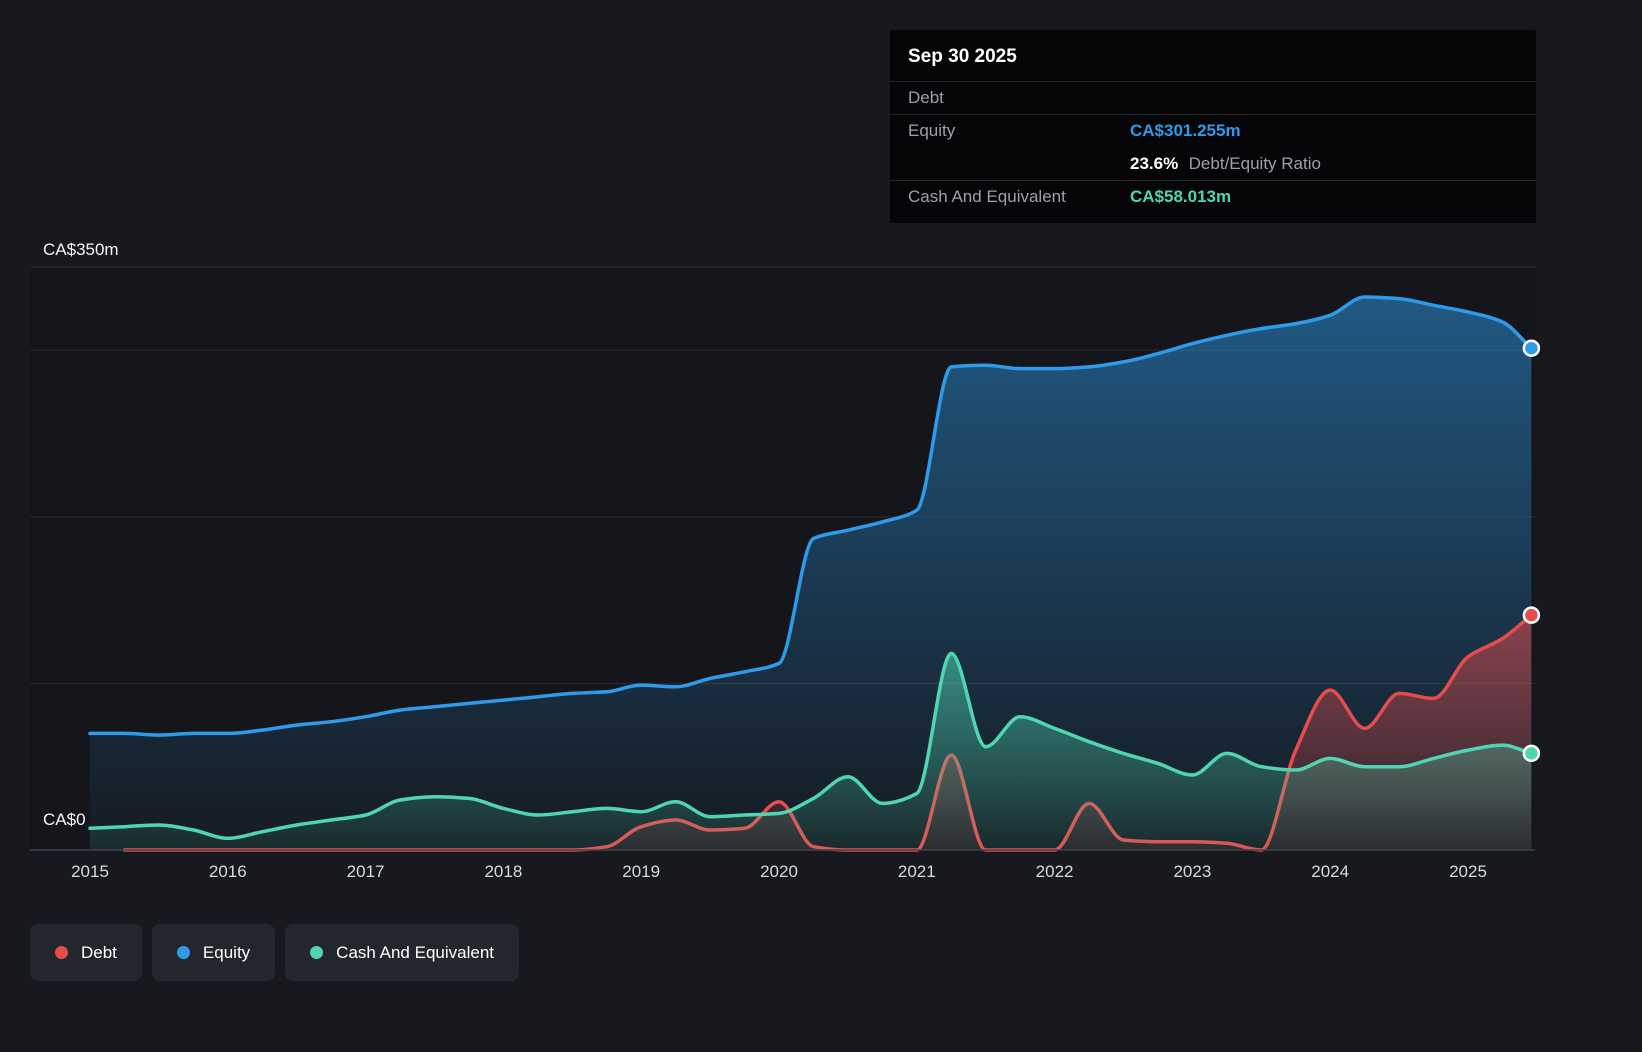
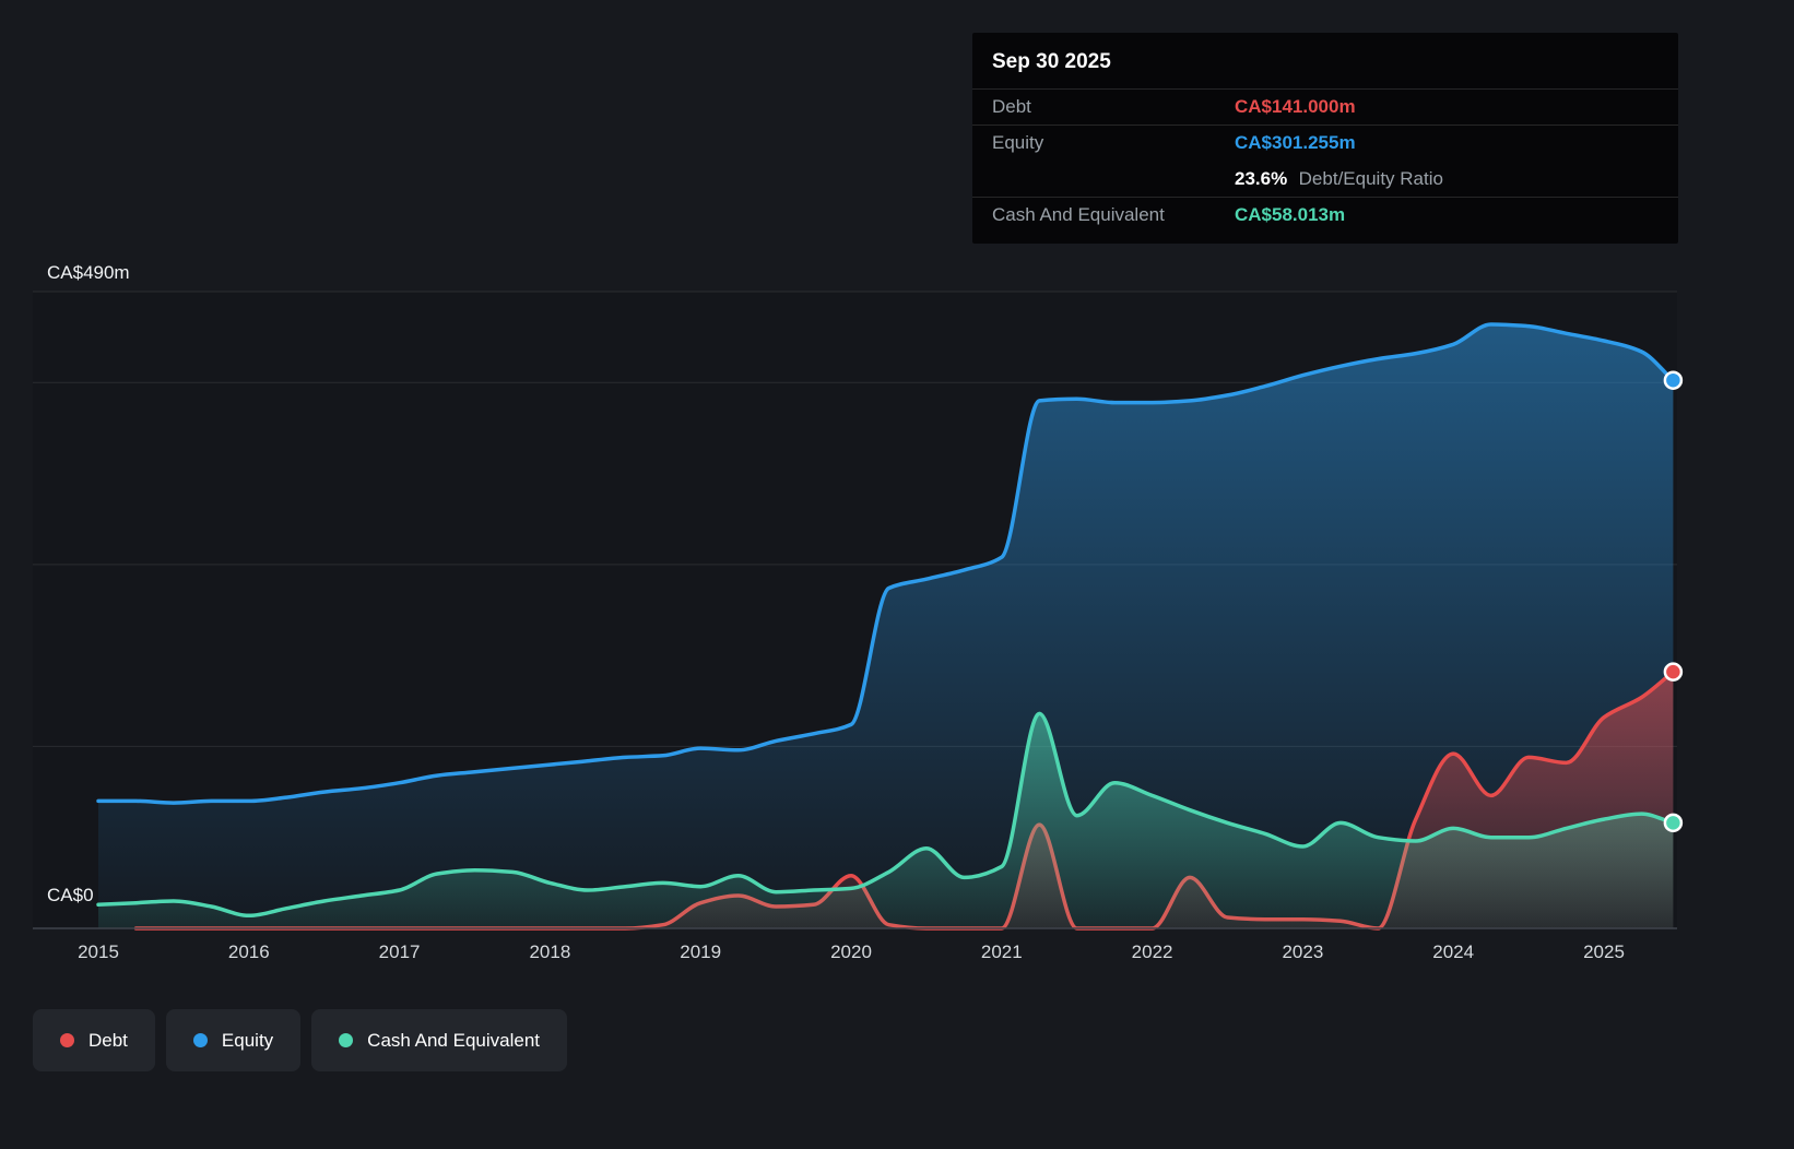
- CA$350m
+ CA$490m
  CA$0
  2015
  2016
  2017
  2018
  2019
  2020
  2021
  2022
  2023
  2024
  2025
  Sep 30 2025
  Debt
+ CA$141.000m
  Equity
  CA$301.255m
  23.6% Debt/Equity Ratio
  Cash And Equivalent
  CA$58.013m
  Debt
  Equity
  Cash And Equivalent
